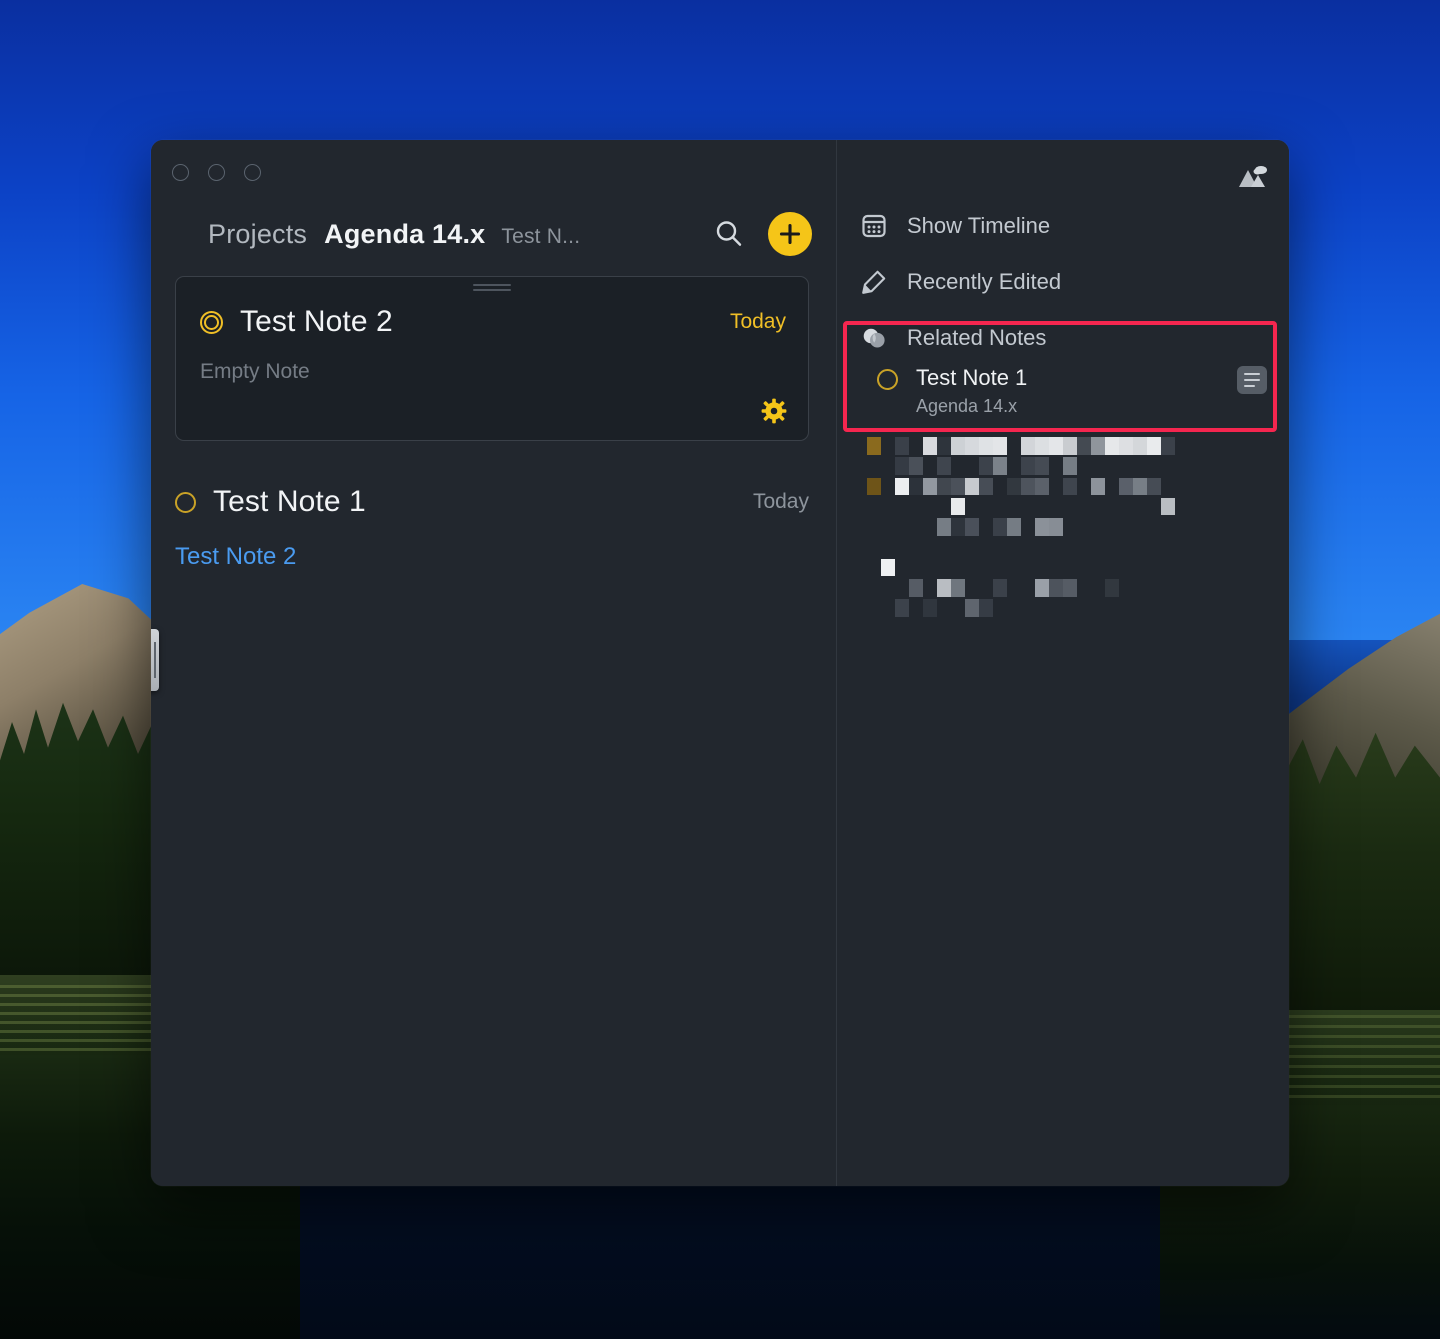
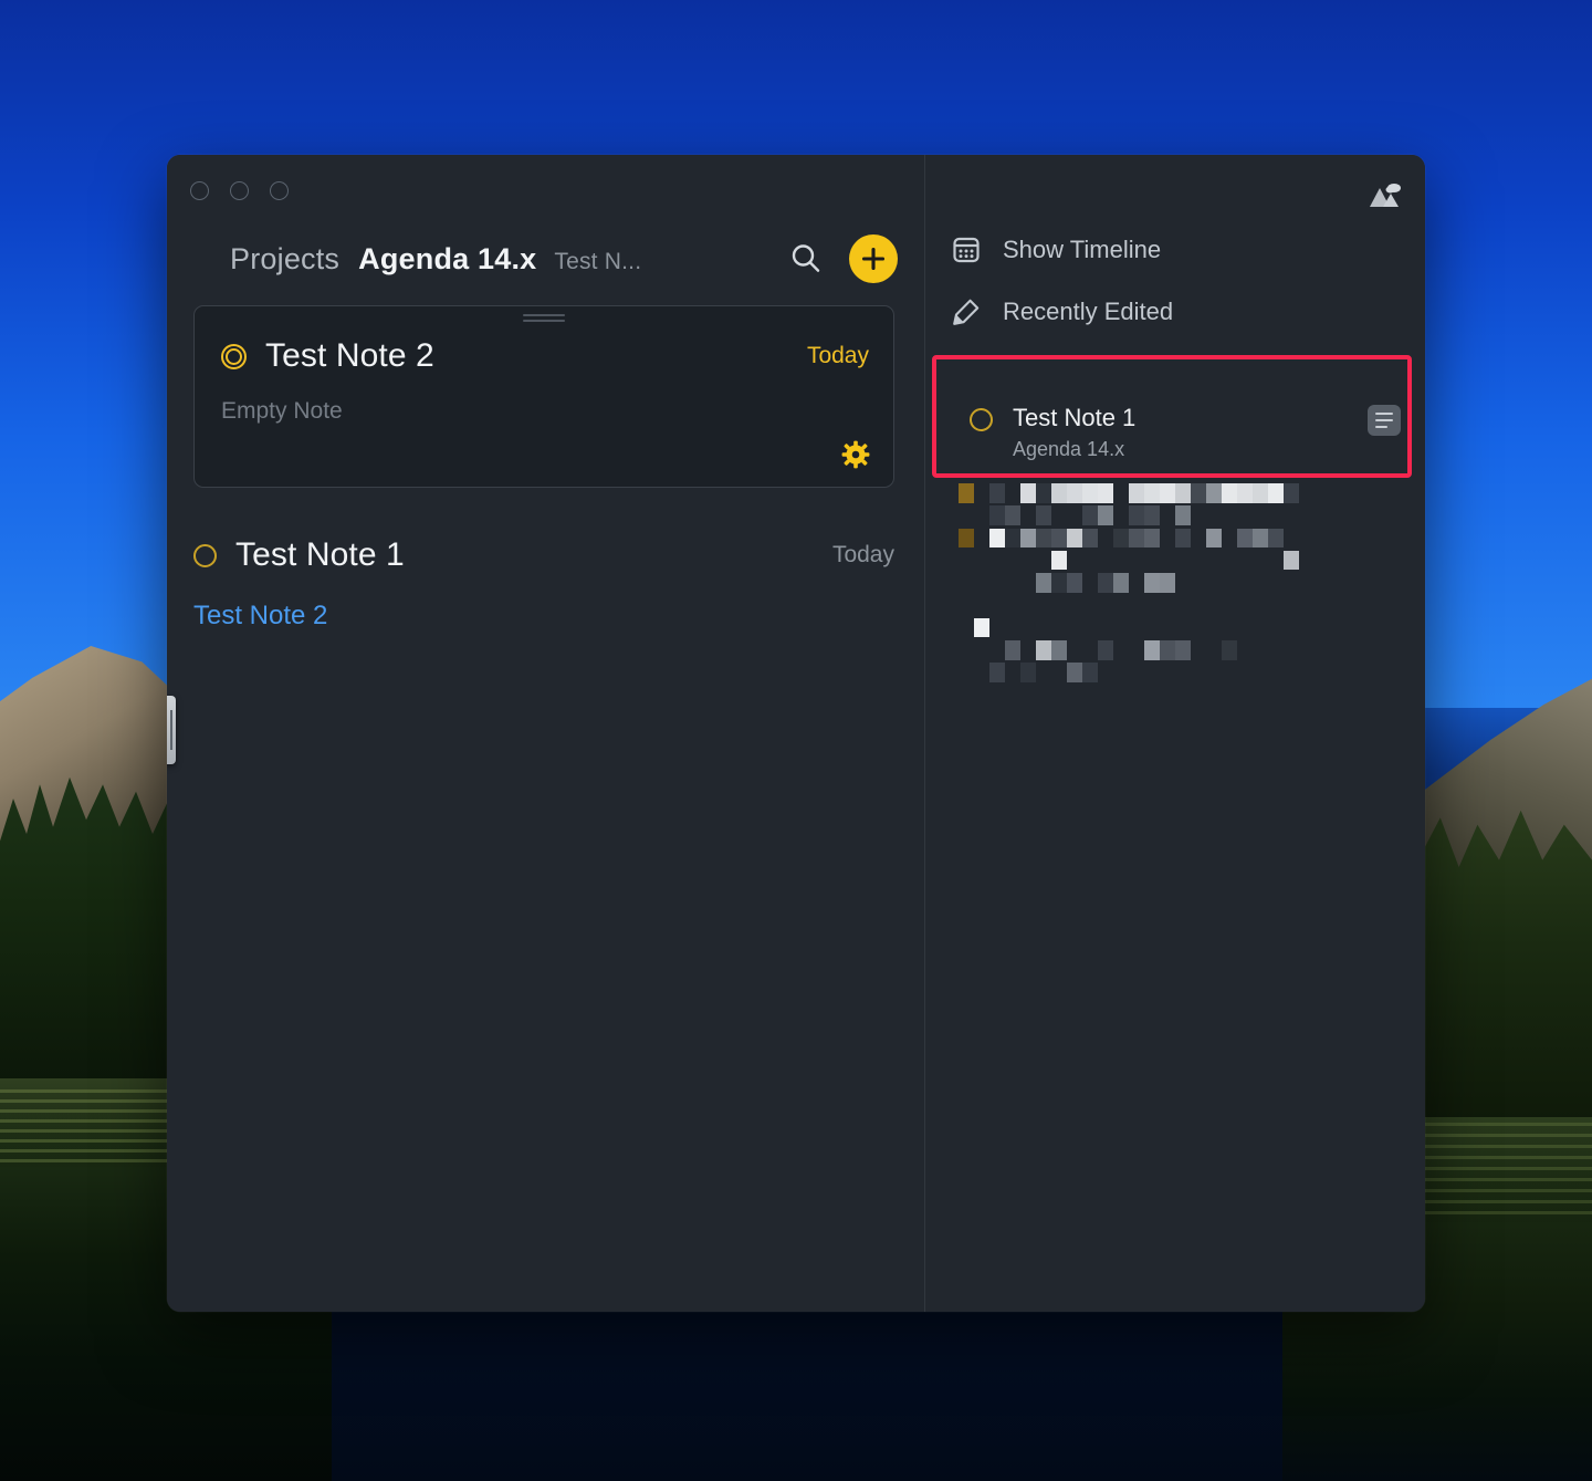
  Projects
  Agenda 14.x
  Test N...
  Test Note 2
  Today
  Empty Note
  Test Note 1
  Today
  Test Note 2
  Show Timeline
  Recently Edited
- Related Notes
  Test Note 1
  Agenda 14.x
